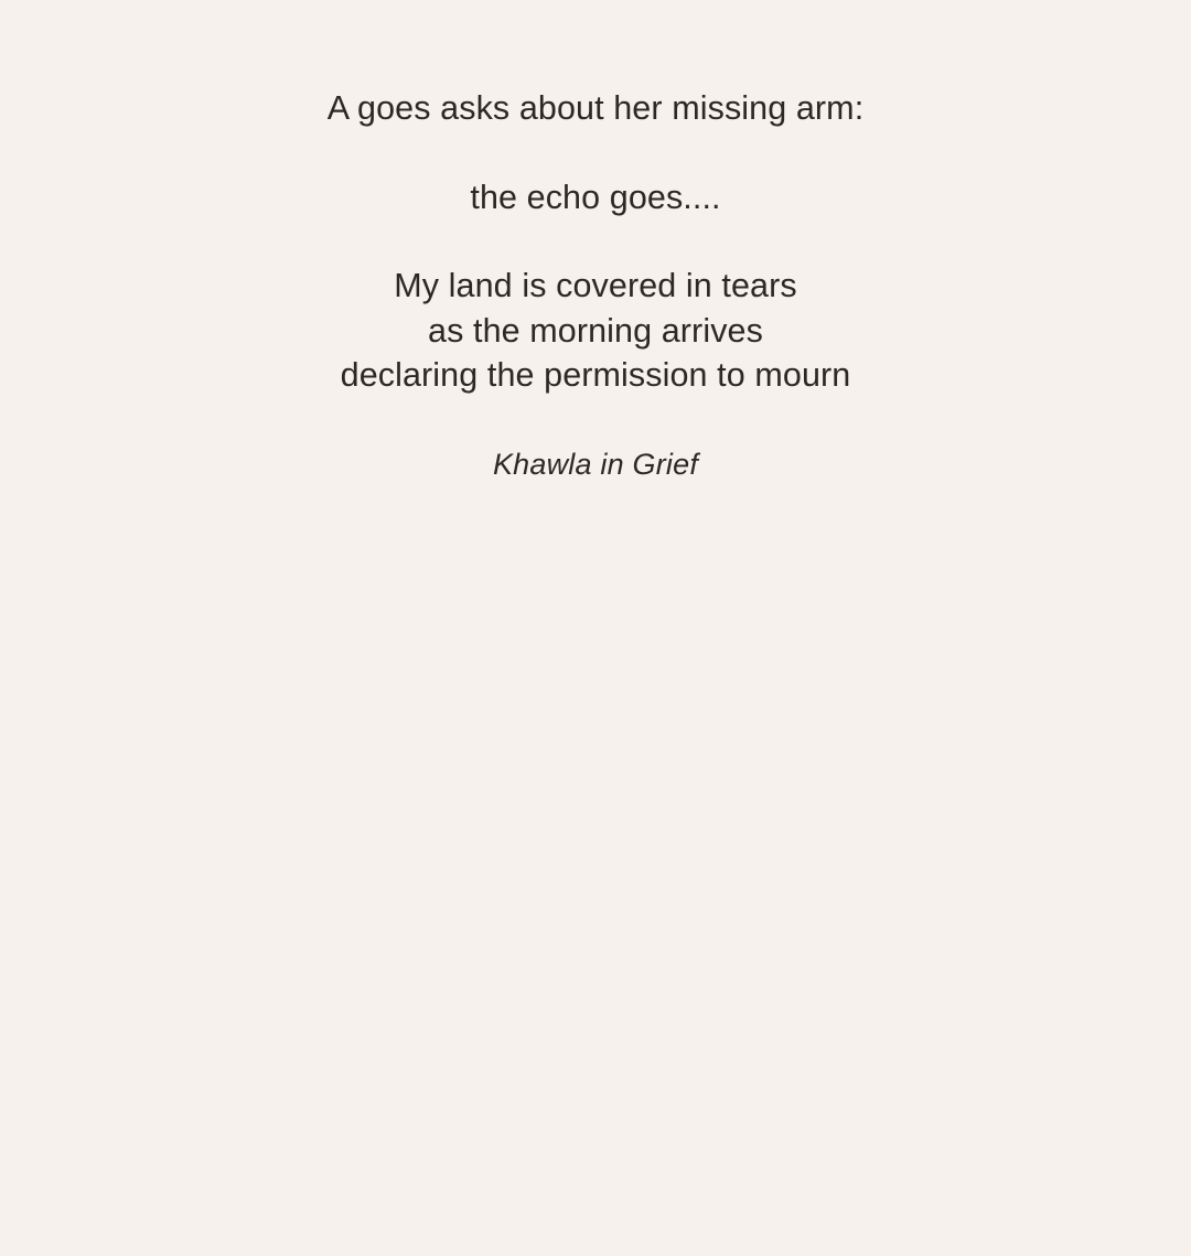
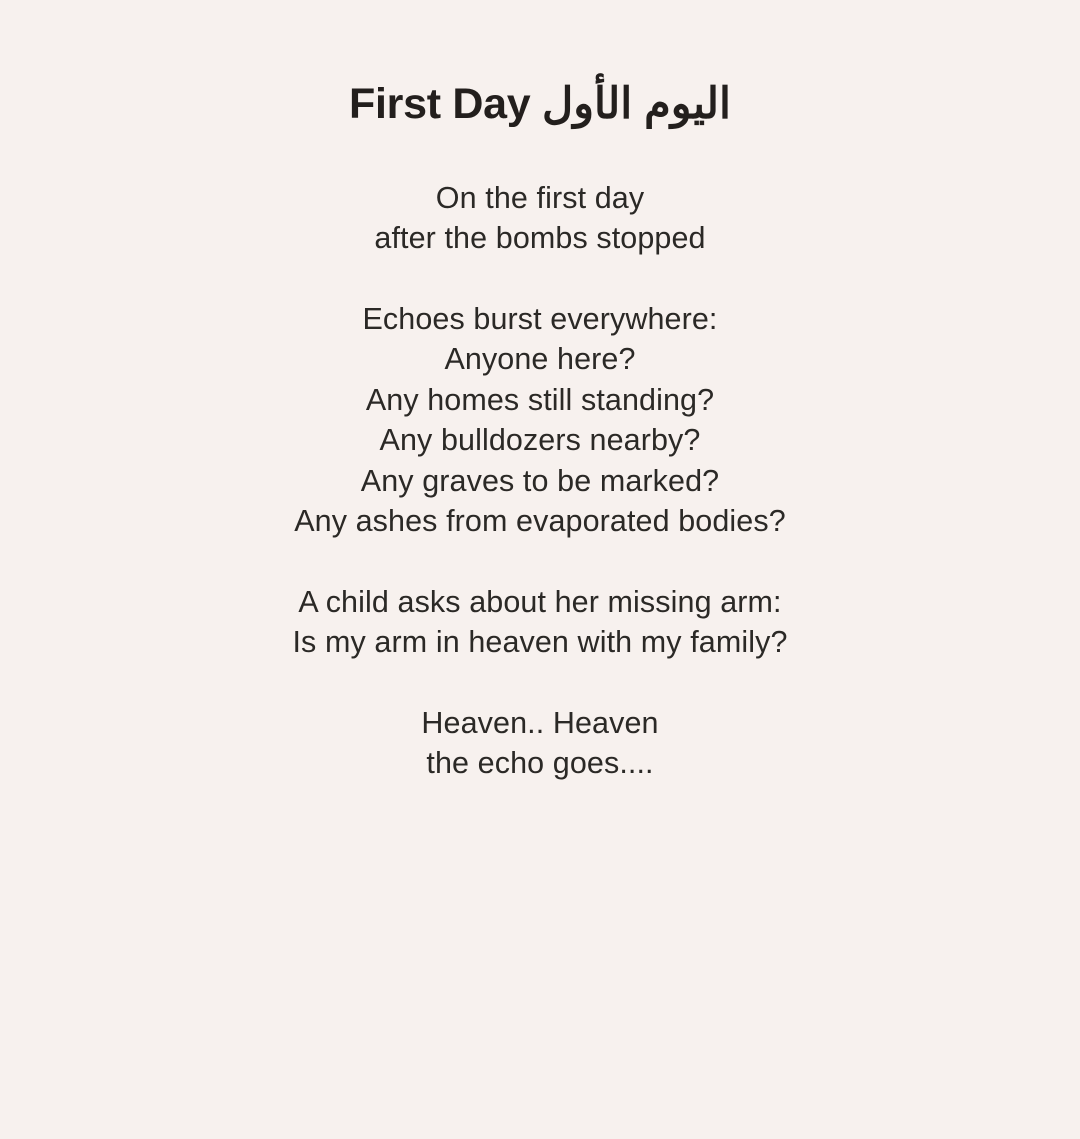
+ First Day اليوم الأول
+ On the first day
+ after the bombs stopped
+ Echoes burst everywhere:
+ Anyone here?
+ Any homes still standing?
+ Any bulldozers nearby?
+ Any graves to be marked?
+ Any ashes from evaporated bodies?
- A goes asks about her missing arm:
+ A child asks about her missing arm:
+ Is my arm in heaven with my family?
+ Heaven.. Heaven
  the echo goes....
- My land is covered in tears
- as the morning arrives
- declaring the permission to mourn
- Khawla in Grief
